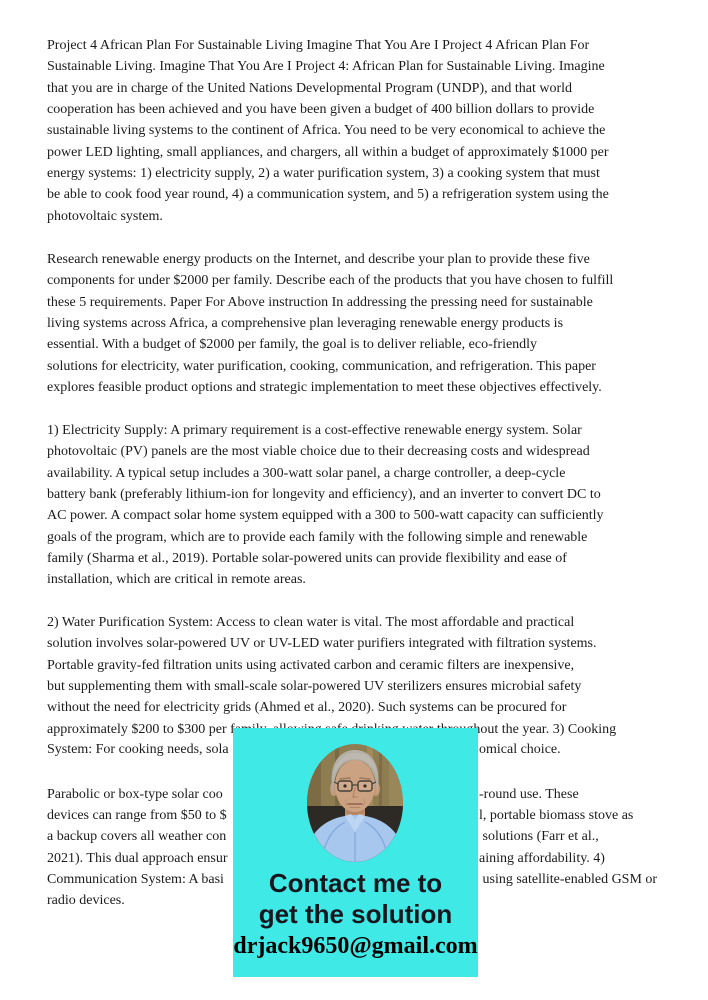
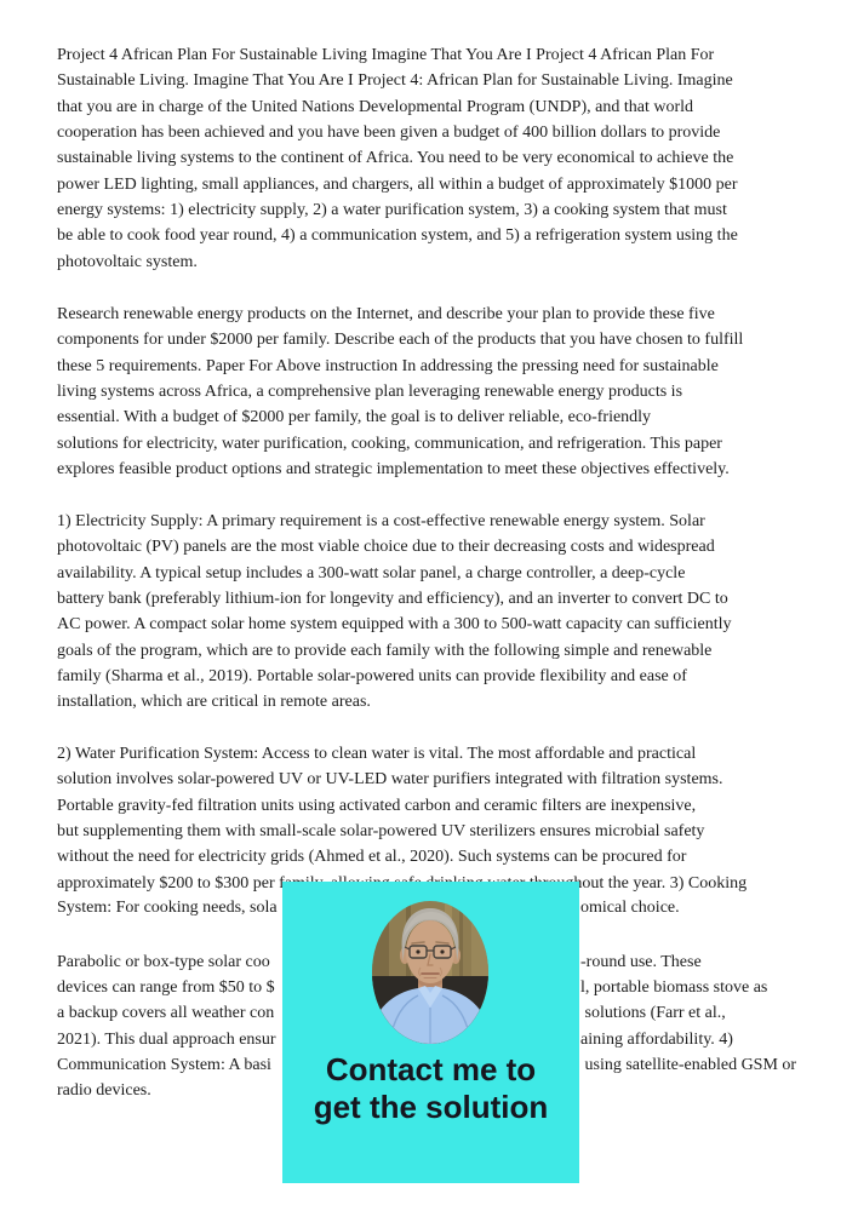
  Project 4 African Plan For Sustainable Living Imagine That You Are I Project 4 African Plan For
  Sustainable Living. Imagine That You Are I Project 4: African Plan for Sustainable Living. Imagine
  that you are in charge of the United Nations Developmental Program (UNDP), and that world
  cooperation has been achieved and you have been given a budget of 400 billion dollars to provide
  sustainable living systems to the continent of Africa. You need to be very economical to achieve the
  power LED lighting, small appliances, and chargers, all within a budget of approximately $1000 per
  energy systems: 1) electricity supply, 2) a water purification system, 3) a cooking system that must
  be able to cook food year round, 4) a communication system, and 5) a refrigeration system using the
  photovoltaic system.
  Research renewable energy products on the Internet, and describe your plan to provide these five
  components for under $2000 per family. Describe each of the products that you have chosen to fulfill
  these 5 requirements. Paper For Above instruction In addressing the pressing need for sustainable
  living systems across Africa, a comprehensive plan leveraging renewable energy products is
  essential. With a budget of $2000 per family, the goal is to deliver reliable, eco-friendly
  solutions for electricity, water purification, cooking, communication, and refrigeration. This paper
  explores feasible product options and strategic implementation to meet these objectives effectively.
  1) Electricity Supply: A primary requirement is a cost-effective renewable energy system. Solar
  photovoltaic (PV) panels are the most viable choice due to their decreasing costs and widespread
  availability. A typical setup includes a 300-watt solar panel, a charge controller, a deep-cycle
  battery bank (preferably lithium-ion for longevity and efficiency), and an inverter to convert DC to
  AC power. A compact solar home system equipped with a 300 to 500-watt capacity can sufficiently
  goals of the program, which are to provide each family with the following simple and renewable
  family (Sharma et al., 2019). Portable solar-powered units can provide flexibility and ease of
  installation, which are critical in remote areas.
  2) Water Purification System: Access to clean water is vital. The most affordable and practical
  solution involves solar-powered UV or UV-LED water purifiers integrated with filtration systems.
  Portable gravity-fed filtration units using activated carbon and ceramic filters are inexpensive,
  but supplementing them with small-scale solar-powered UV sterilizers ensures microbial safety
  without the need for electricity grids (Ahmed et al., 2020). Such systems can be procured for
  System: For cooking needs, sola
  omical choice.
  Parabolic or box-type solar coo
  -round use. These
  devices can range from $50 to $
  l, portable biomass stove as
  a backup covers all weather con
  solutions (Farr et al.,
  2021). This dual approach ensur
  aining affordability. 4)
  Communication System: A basi
  using satellite-enabled GSM or
  radio devices.
  Contact me to
  get the solution
- drjack9650@gmail.com
